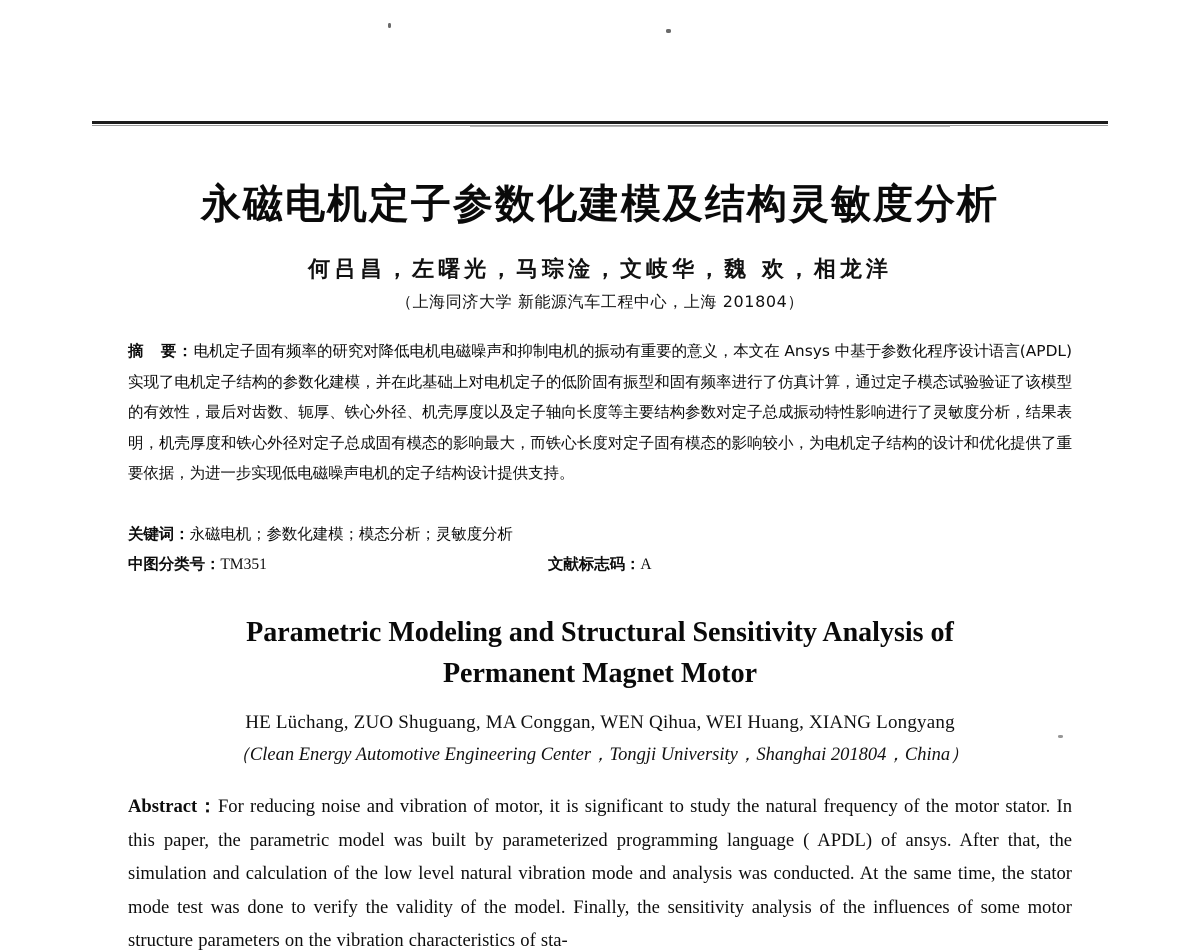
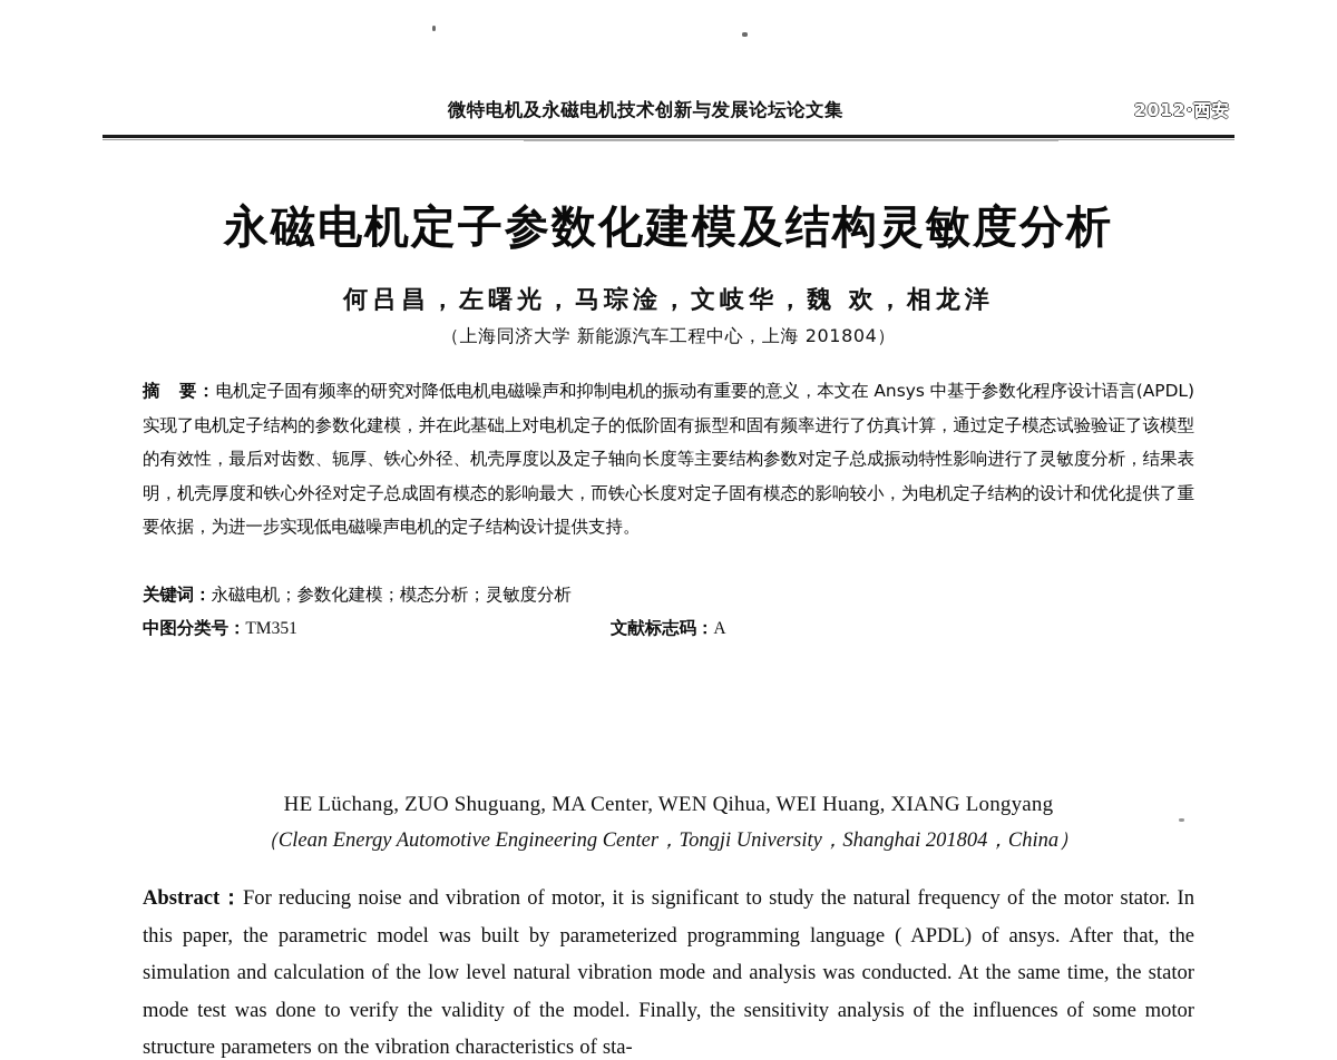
+ 微特电机及永磁电机技术创新与发展论坛论文集
+ 2012·西安
  永磁电机定子参数化建模及结构灵敏度分析
  何吕昌，左曙光，马琮淦，文岐华，魏 欢，相龙洋
  （上海同济大学 新能源汽车工程中心，上海 201804）
  摘 要：电机定子固有频率的研究对降低电机电磁噪声和抑制电机的振动有重要的意义，本文在 Ansys 中基于参数化程序设计语言(APDL)实现了电机定子结构的参数化建模，并在此基础上对电机定子的低阶固有振型和固有频率进行了仿真计算，通过定子模态试验验证了该模型的有效性，最后对齿数、轭厚、铁心外径、机壳厚度以及定子轴向长度等主要结构参数对定子总成振动特性影响进行了灵敏度分析，结果表明，机壳厚度和铁心外径对定子总成固有模态的影响最大，而铁心长度对定子固有模态的影响较小，为电机定子结构的设计和优化提供了重要依据，为进一步实现低电磁噪声电机的定子结构设计提供支持。
  关键词：永磁电机；参数化建模；模态分析；灵敏度分析
  中图分类号：TM351
  文献标志码：A
- Parametric Modeling and Structural Sensitivity Analysis of
- Permanent Magnet Motor
- HE Lüchang, ZUO Shuguang, MA Conggan, WEN Qihua, WEI Huang, XIANG Longyang
+ HE Lüchang, ZUO Shuguang, MA Center, WEN Qihua, WEI Huang, XIANG Longyang
  （Clean Energy Automotive Engineering Center，Tongji University，Shanghai 201804，China）
  Abstract：For reducing noise and vibration of motor, it is significant to study the natural frequency of the motor stator. In this paper, the parametric model was built by parameterized programming language ( APDL) of ansys. After that, the simulation and calculation of the low level natural vibration mode and analysis was conducted. At the same time, the stator mode test was done to verify the validity of the model. Finally, the sensitivity analysis of the influences of some motor structure parameters on the vibration characteristics of sta-
